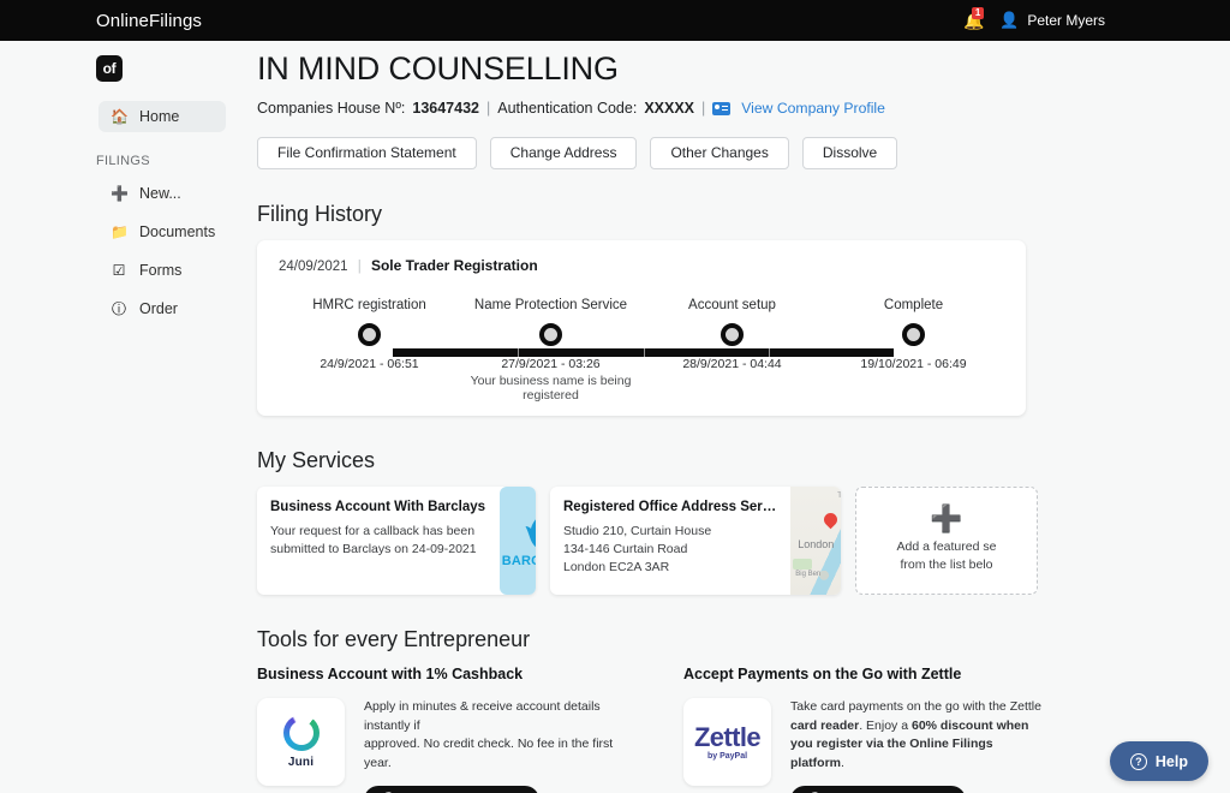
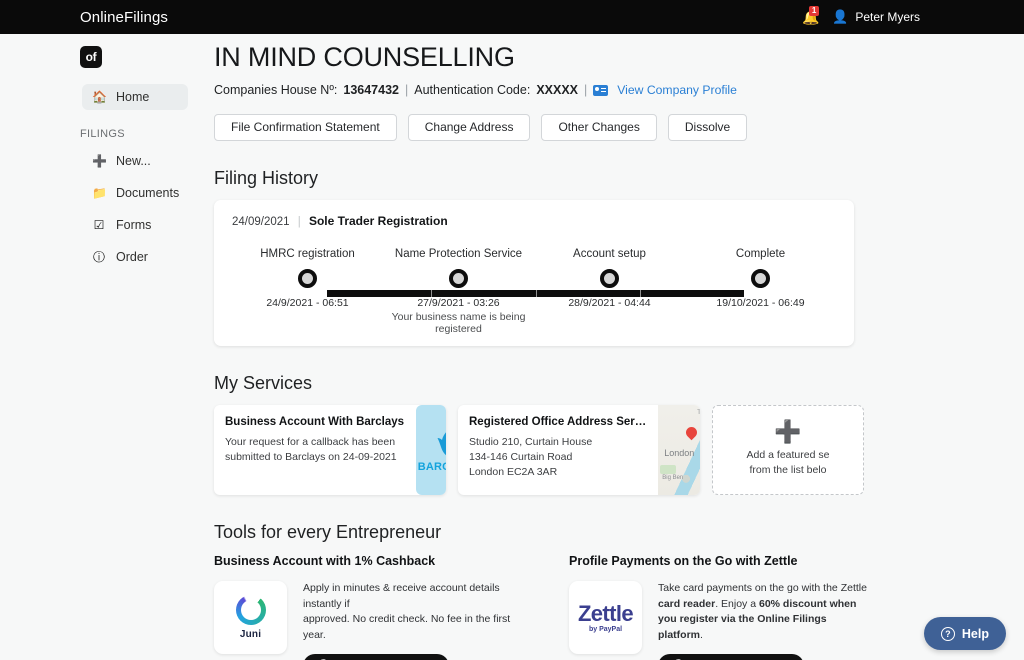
  OnlineFilings
  🔔
  1
  👤
  Peter Myers
  of
  🏠
  Home
  FILINGS
  ➕
  New...
  📁
  Documents
  ☑
  Forms
  ⓘ
  Order
  IN MIND COUNSELLING
  Companies House Nº:
  13647432
  |
  Authentication Code:
  XXXXX
  |
  View Company Profile
  File Confirmation Statement
  Change Address
  Other Changes
  Dissolve
  Filing History
  24/09/2021 | Sole Trader Registration
  HMRC registration
  24/9/2021 - 06:51
  Name Protection Service
  27/9/2021 - 03:26
  Your business name is being registered
  Account setup
  28/9/2021 - 04:44
  Complete
  19/10/2021 - 06:49
  My Services
  Business Account With Barclays
  Your request for a callback has been
  submitted to Barclays on 24-09-2021
  Registered Office Address Ser…
  Studio 210, Curtain House
  134-146 Curtain Road
  London EC2A 3AR
  London
  ➕
  Add a featured se
  from the list belo
  Tools for every Entrepreneur
  Business Account with 1% Cashback
  Juni
  Apply in minutes & receive account details instantly if
  approved. No credit check. No fee in the first year.
- Accept Payments on the Go with Zettle
+ Profile Payments on the Go with Zettle
  Zettle
  Take card payments on the go with the Zettle card reader. Enjoy a 60% discount when you register via the Online Filings platform.
  ?
  Help
